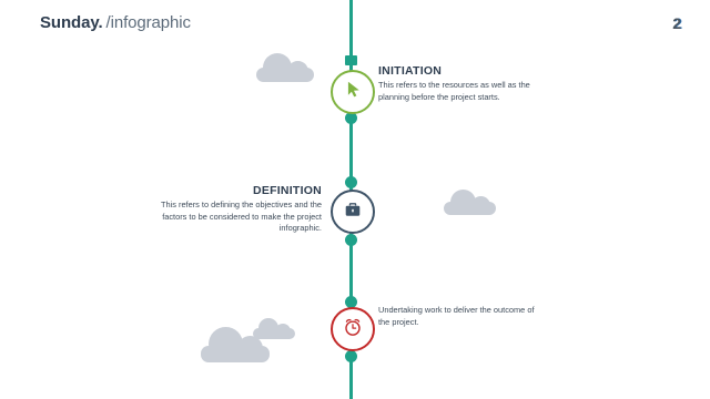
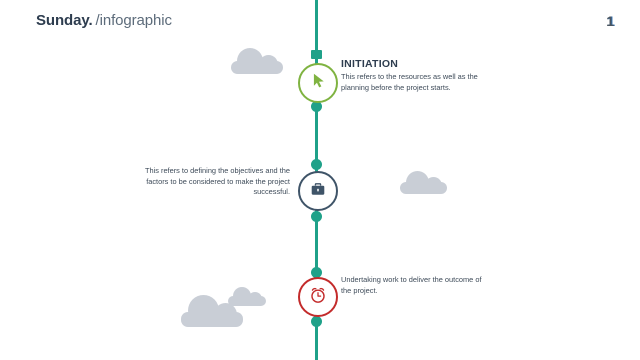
  Sunday. /infographic
- 2
+ 1
  INITIATION
  This refers to the resources as well as the planning before the project starts.
- DEFINITION
- This refers to defining the objectives and the factors to be considered to make the project infographic.
+ This refers to defining the objectives and the factors to be considered to make the project successful.
  Undertaking work to deliver the outcome of the project.
